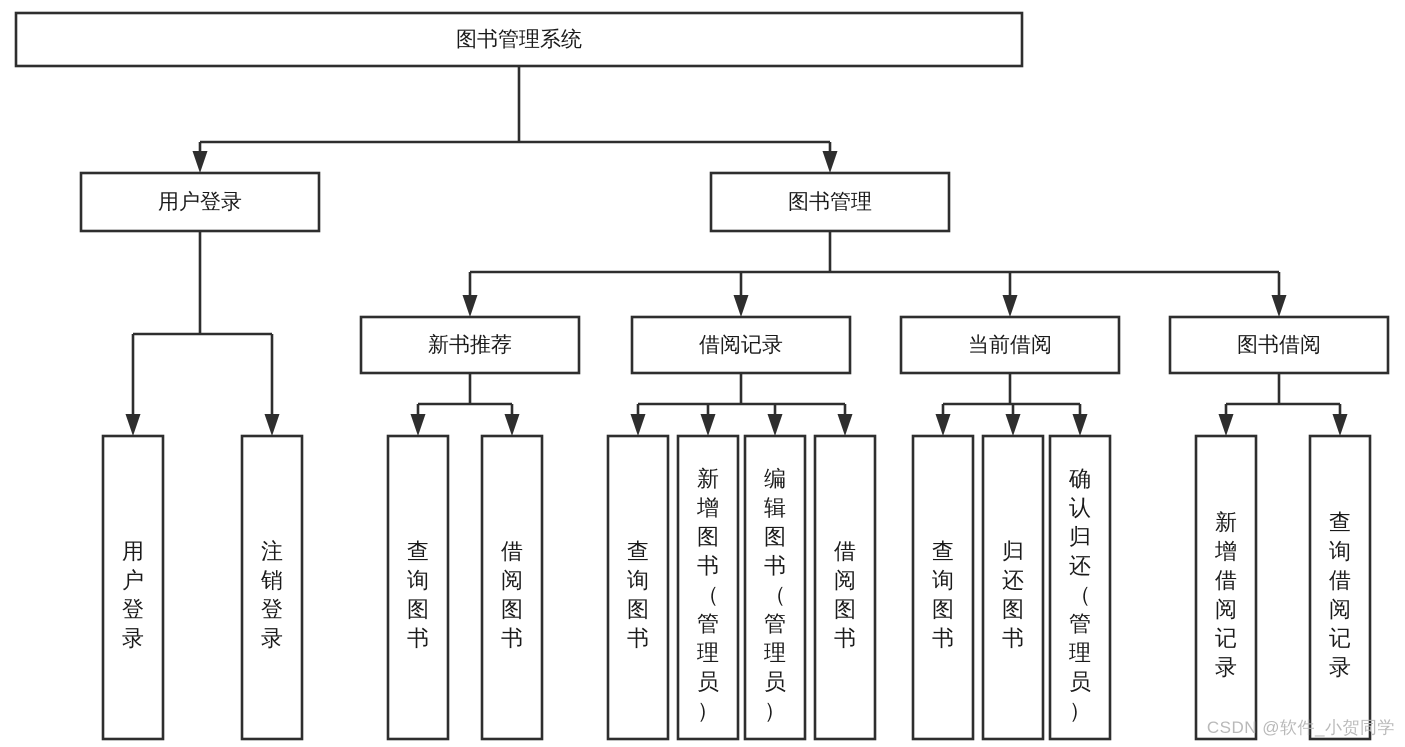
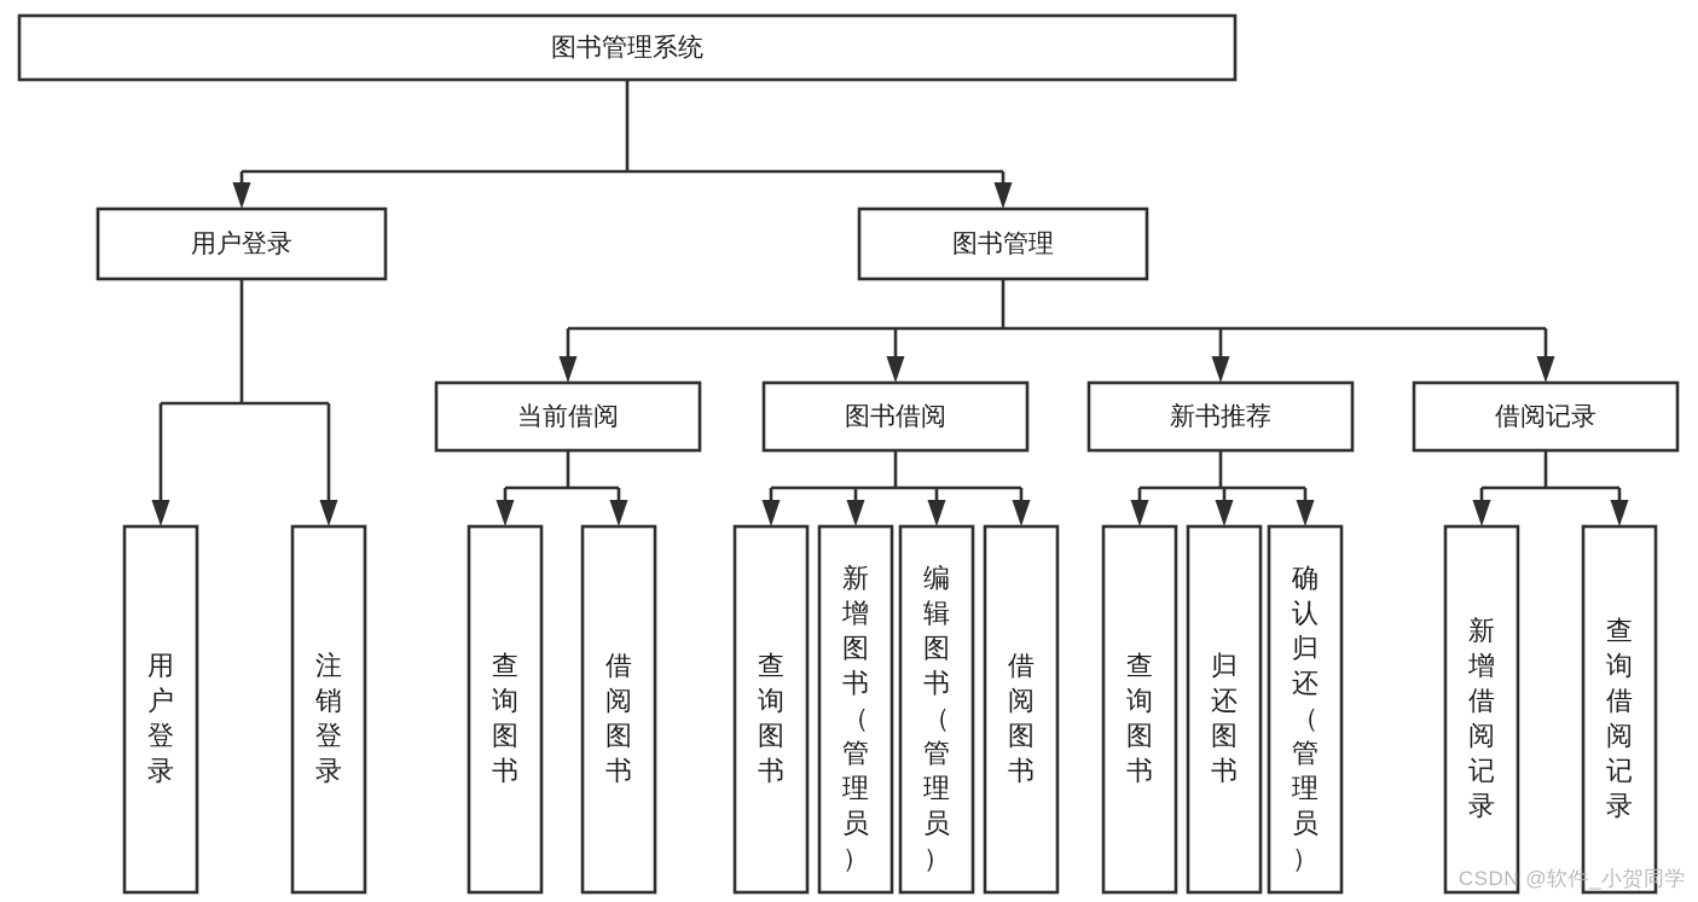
  图书管理系统
  用户登录
  图书管理
- 新书推荐
+ 当前借阅
- 借阅记录
+ 图书借阅
- 当前借阅
+ 新书推荐
- 图书借阅
+ 借阅记录
  用户登录
  注销登录
  查询图书
  借阅图书
  查询图书
  新增图书（管理员）
  编辑图书（管理员）
  借阅图书
  查询图书
  归还图书
  确认归还（管理员）
  新增借阅记录
  查询借阅记录
  CSDN @软件_小贺同学
